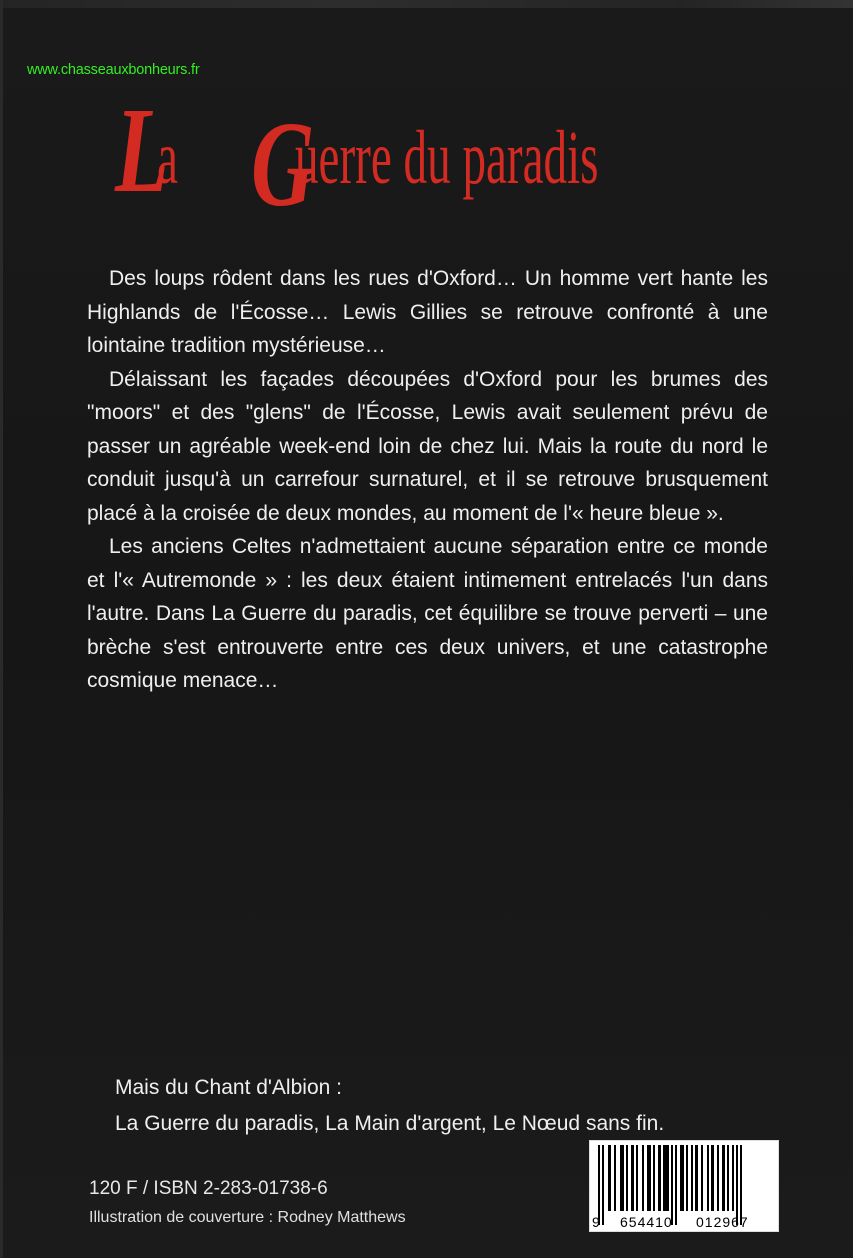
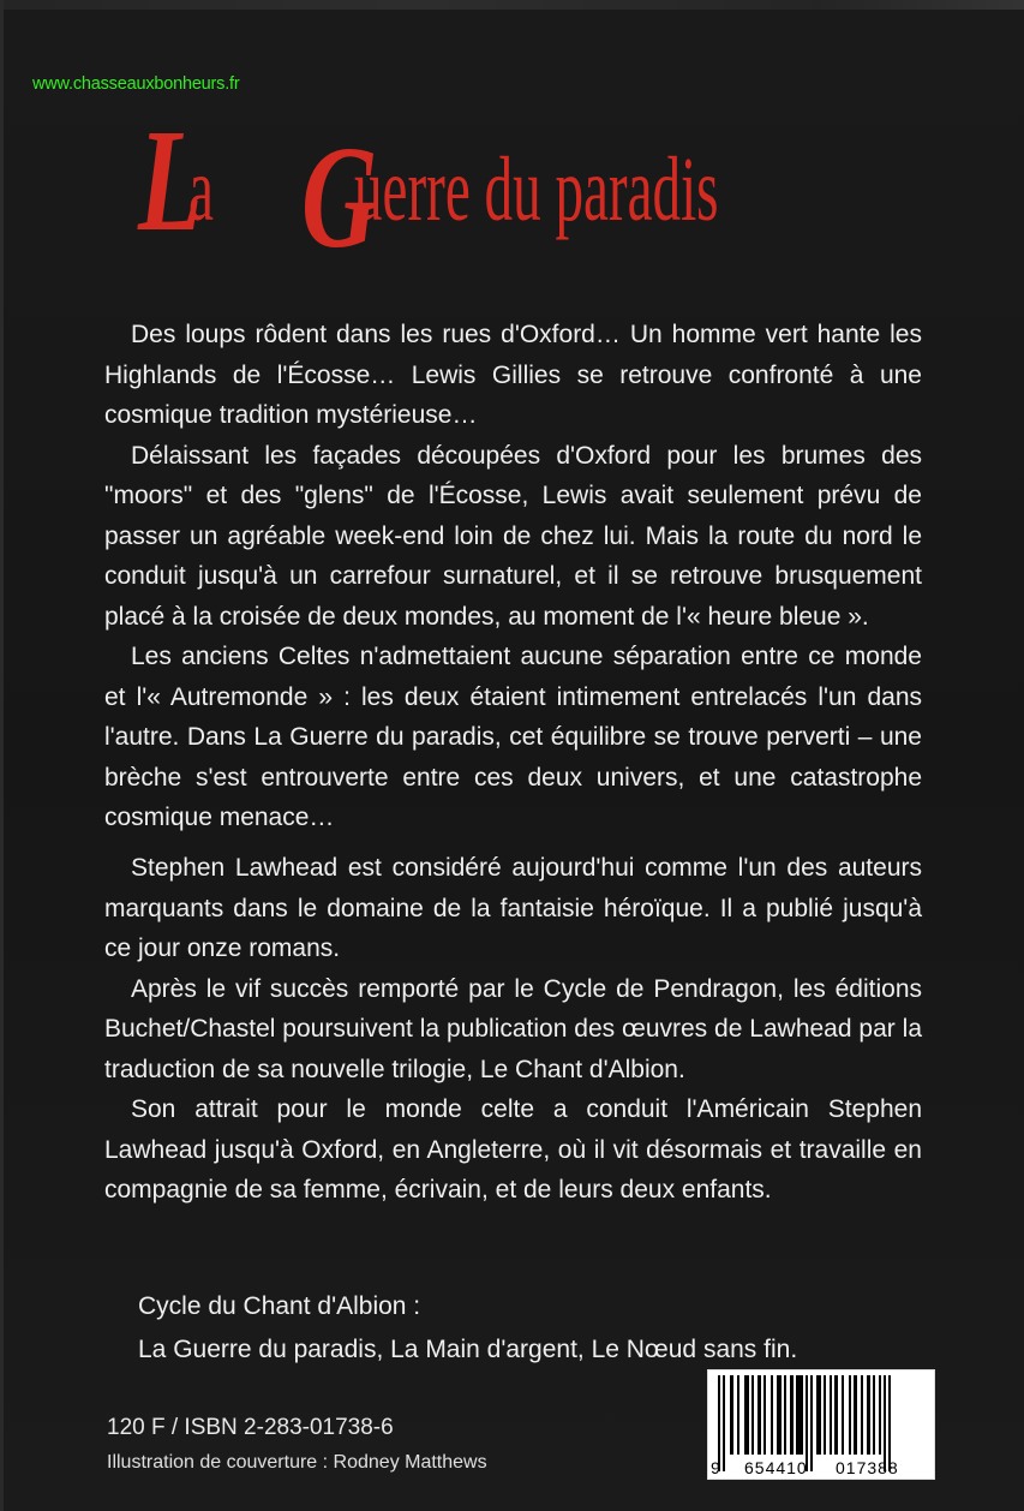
  www.chasseauxbonheurs.fr
  L
  a
  G
  uerre du paradis
- Des loups rôdent dans les rues d'Oxford… Un homme vert hante les Highlands de l'Écosse… Lewis Gillies se retrouve confronté à une lointaine tradition mystérieuse…
+ Des loups rôdent dans les rues d'Oxford… Un homme vert hante les Highlands de l'Écosse… Lewis Gillies se retrouve confronté à une cosmique tradition mystérieuse…
  Délaissant les façades découpées d'Oxford pour les brumes des "moors" et des "glens" de l'Écosse, Lewis avait seulement prévu de passer un agréable week-end loin de chez lui. Mais la route du nord le conduit jusqu'à un carrefour surnaturel, et il se retrouve brusquement placé à la croisée de deux mondes, au moment de l'« heure bleue ».
  Les anciens Celtes n'admettaient aucune séparation entre ce monde et l'« Autremonde » : les deux étaient intimement entrelacés l'un dans l'autre. Dans La Guerre du paradis, cet équilibre se trouve perverti – une brèche s'est entrouverte entre ces deux univers, et une catastrophe cosmique menace…
+ Stephen Lawhead est considéré aujourd'hui comme l'un des auteurs marquants dans le domaine de la fantaisie héroïque. Il a publié jusqu'à ce jour onze romans.
+ Après le vif succès remporté par le Cycle de Pendragon, les éditions Buchet/Chastel poursuivent la publication des œuvres de Lawhead par la traduction de sa nouvelle trilogie, Le Chant d'Albion.
+ Son attrait pour le monde celte a conduit l'Américain Stephen Lawhead jusqu'à Oxford, en Angleterre, où il vit désormais et travaille en compagnie de sa femme, écrivain, et de leurs deux enfants.
- Mais du Chant d'Albion :
+ Cycle du Chant d'Albion :
  La Guerre du paradis, La Main d'argent, Le Nœud sans fin.
  120 F / ISBN 2-283-01738-6
  Illustration de couverture : Rodney Matthews
  9
  654410
- 012967
+ 017388
